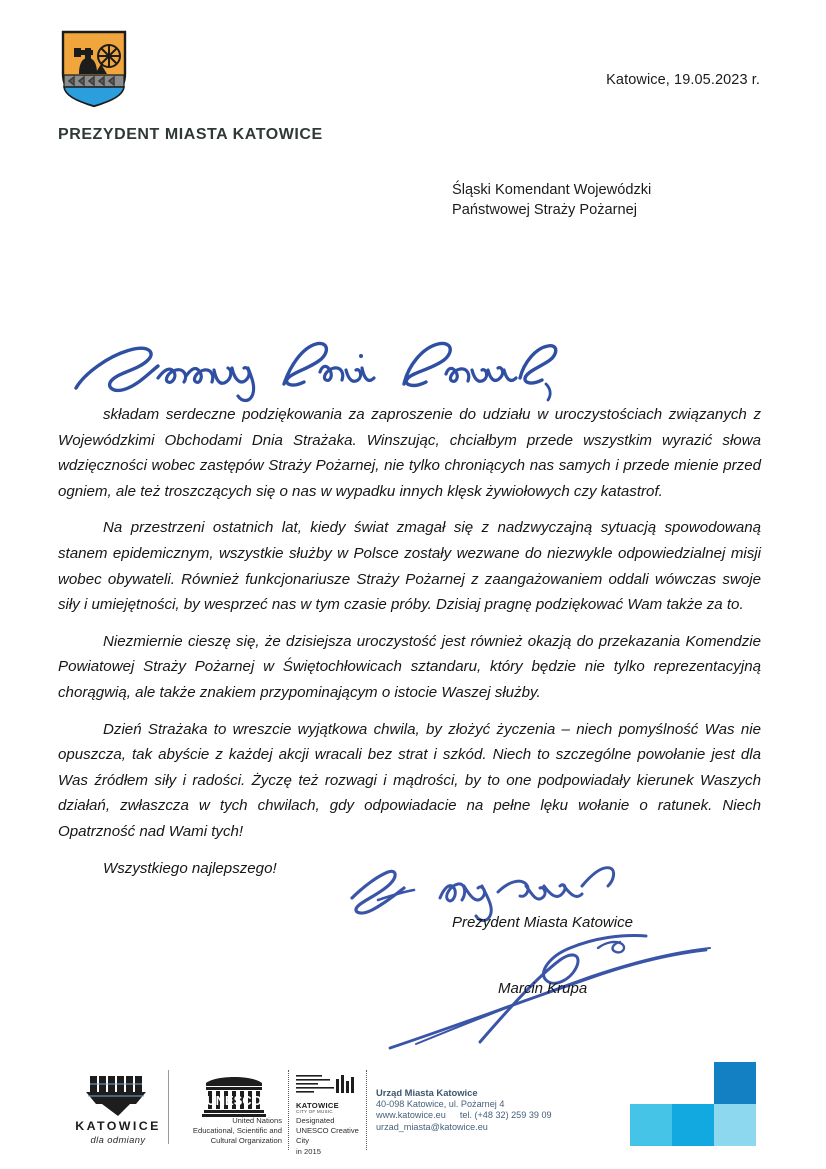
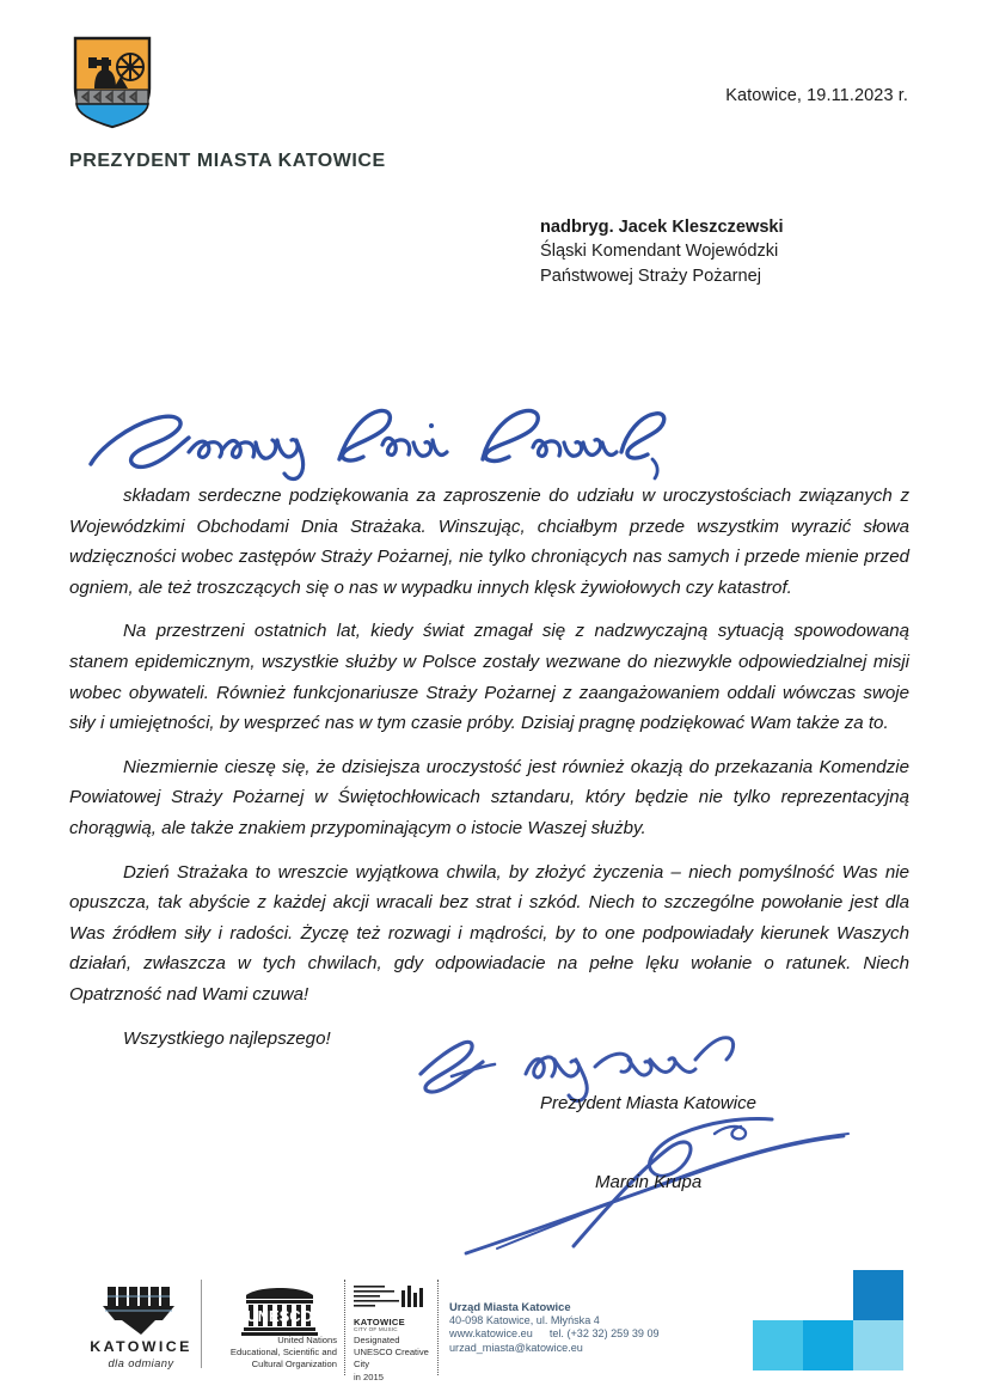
- Katowice, 19.05.2023 r.
+ Katowice, 19.11.2023 r.
  PREZYDENT MIASTA KATOWICE
+ nadbryg. Jacek Kleszczewski
  Śląski Komendant Wojewódzki
  Państwowej Straży Pożarnej
  składam serdeczne podziękowania za zaproszenie do udziału w uroczystościach związanych z Wojewódzkimi Obchodami Dnia Strażaka. Winszując, chciałbym przede wszystkim wyrazić słowa wdzięczności wobec zastępów Straży Pożarnej, nie tylko chroniących nas samych i przede mienie przed ogniem, ale też troszczących się o nas w wypadku innych klęsk żywiołowych czy katastrof.
  Na przestrzeni ostatnich lat, kiedy świat zmagał się z nadzwyczajną sytuacją spowodowaną stanem epidemicznym, wszystkie służby w Polsce zostały wezwane do niezwykle odpowiedzialnej misji wobec obywateli. Również funkcjonariusze Straży Pożarnej z zaangażowaniem oddali wówczas swoje siły i umiejętności, by wesprzeć nas w tym czasie próby. Dzisiaj pragnę podziękować Wam także za to.
  Niezmiernie cieszę się, że dzisiejsza uroczystość jest również okazją do przekazania Komendzie Powiatowej Straży Pożarnej w Świętochłowicach sztandaru, który będzie nie tylko reprezentacyjną chorągwią, ale także znakiem przypominającym o istocie Waszej służby.
- Dzień Strażaka to wreszcie wyjątkowa chwila, by złożyć życzenia – niech pomyślność Was nie opuszcza, tak abyście z każdej akcji wracali bez strat i szkód. Niech to szczególne powołanie jest dla Was źródłem siły i radości. Życzę też rozwagi i mądrości, by to one podpowiadały kierunek Waszych działań, zwłaszcza w tych chwilach, gdy odpowiadacie na pełne lęku wołanie o ratunek. Niech Opatrzność nad Wami tych!
+ Dzień Strażaka to wreszcie wyjątkowa chwila, by złożyć życzenia – niech pomyślność Was nie opuszcza, tak abyście z każdej akcji wracali bez strat i szkód. Niech to szczególne powołanie jest dla Was źródłem siły i radości. Życzę też rozwagi i mądrości, by to one podpowiadały kierunek Waszych działań, zwłaszcza w tych chwilach, gdy odpowiadacie na pełne lęku wołanie o ratunek. Niech Opatrzność nad Wami czuwa!
  Wszystkiego najlepszego!
  Prezydent Miasta Katowice
  Marcin Krupa
  KATOWICE
  dla odmiany
  UNESCO
  United Nations
  Educational, Scientific and
  Cultural Organization
  KATOWICE
  Designated
  UNESCO Creative City
  in 2015
  Urząd Miasta Katowice
- 40-098 Katowice, ul. Pożarnej 4
+ 40-098 Katowice, ul. Młyńska 4
- www.katowice.eu tel. (+48 32) 259 39 09
+ www.katowice.eu tel. (+32 32) 259 39 09
  urzad_miasta@katowice.eu
